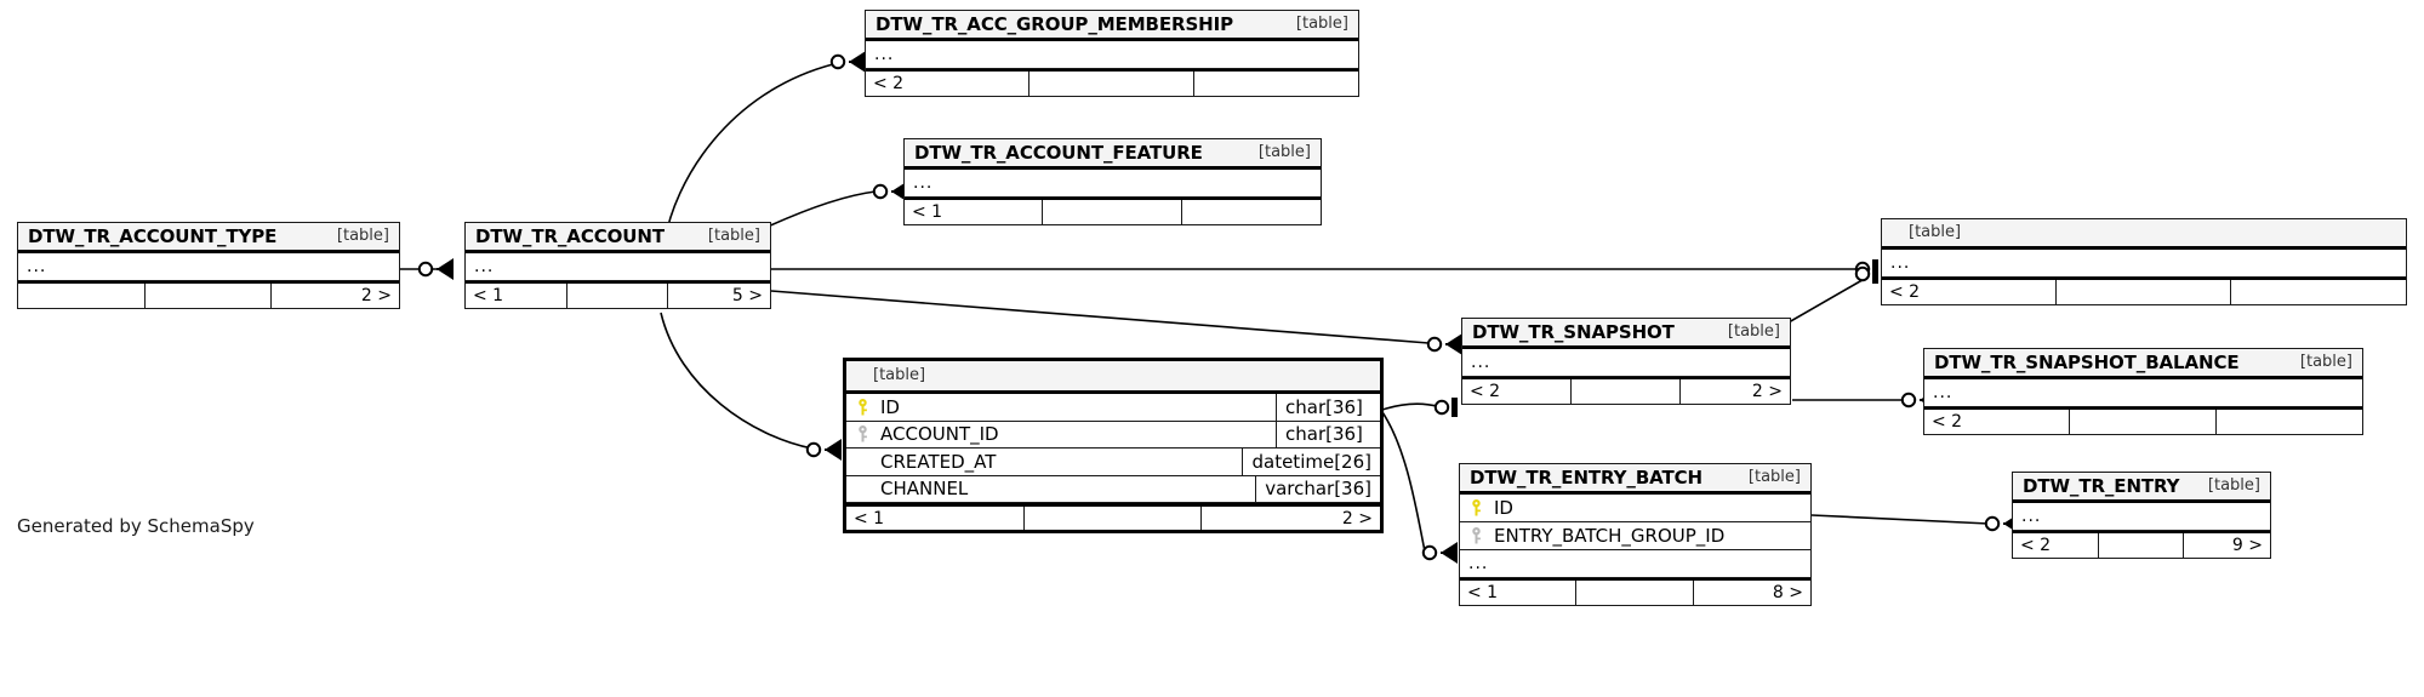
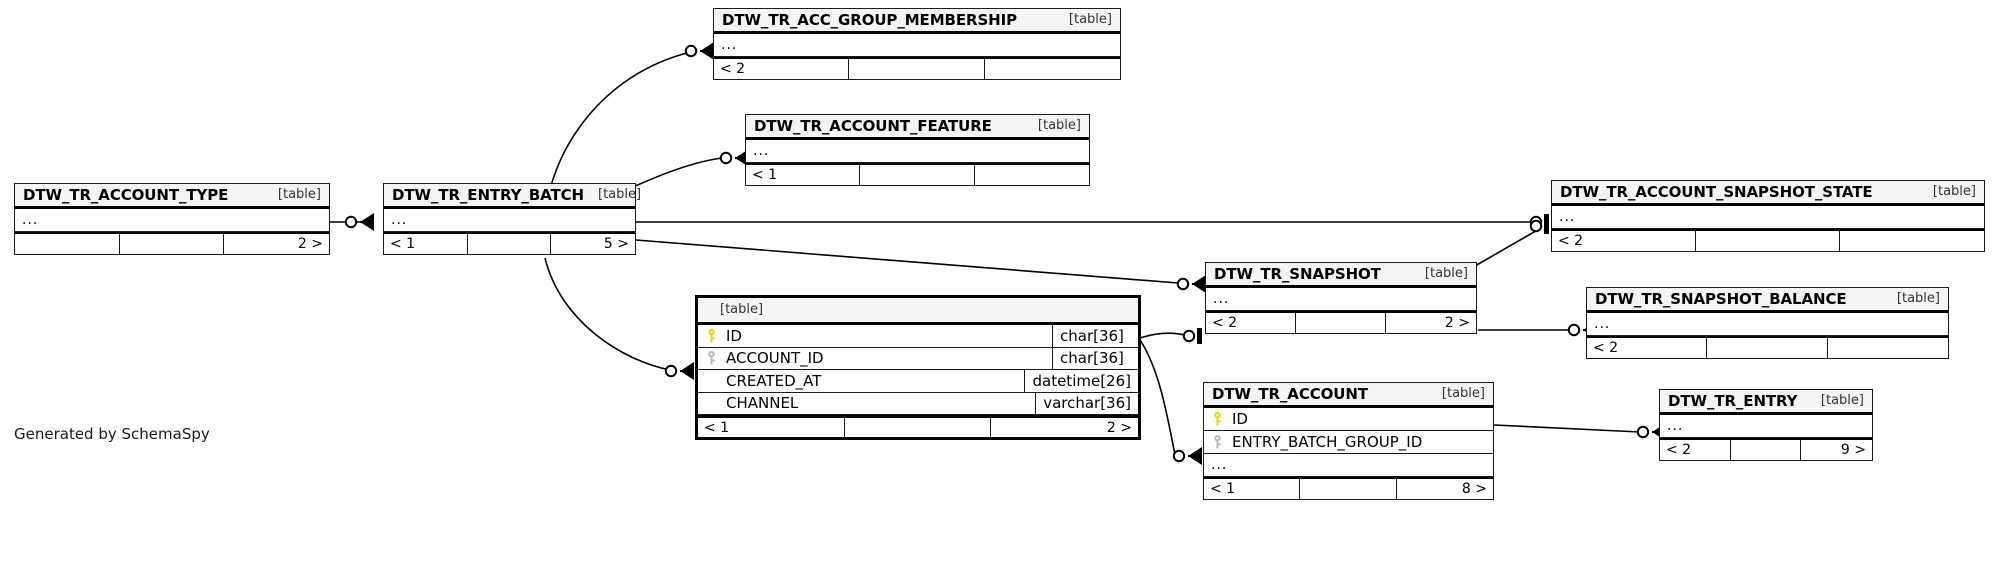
  DTW_TR_ACCOUNT_TYPE
  [table]
  ...
  2 >
- DTW_TR_ACCOUNT
+ DTW_TR_ENTRY_BATCH
  [table]
  ...
  < 1
  5 >
  DTW_TR_ACC_GROUP_MEMBERSHIP
  [table]
  ...
  < 2
  DTW_TR_ACCOUNT_FEATURE
  [table]
  ...
  < 1
+ DTW_TR_ACCOUNT_SNAPSHOT_STATE
  [table]
  ...
  < 2
  DTW_TR_SNAPSHOT
  [table]
  ...
  < 2
  2 >
  DTW_TR_SNAPSHOT_BALANCE
  [table]
  ...
  < 2
  [table]
  ID
  char[36]
  ACCOUNT_ID
  char[36]
  CREATED_AT
  datetime[26]
  CHANNEL
  varchar[36]
  < 1
  2 >
- DTW_TR_ENTRY_BATCH
+ DTW_TR_ACCOUNT
  [table]
  ID
  ENTRY_BATCH_GROUP_ID
  ...
  < 1
  8 >
  DTW_TR_ENTRY
  [table]
  ...
  < 2
  9 >
  Generated by SchemaSpy
